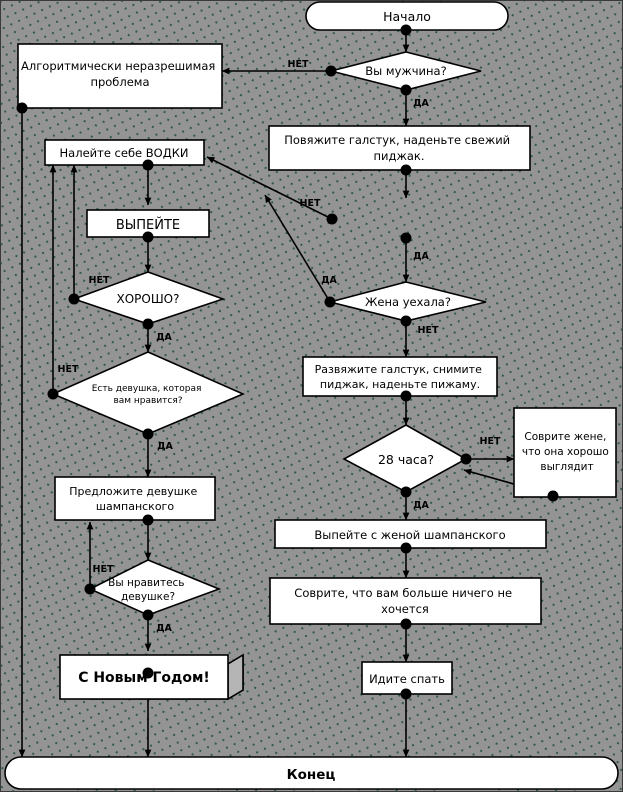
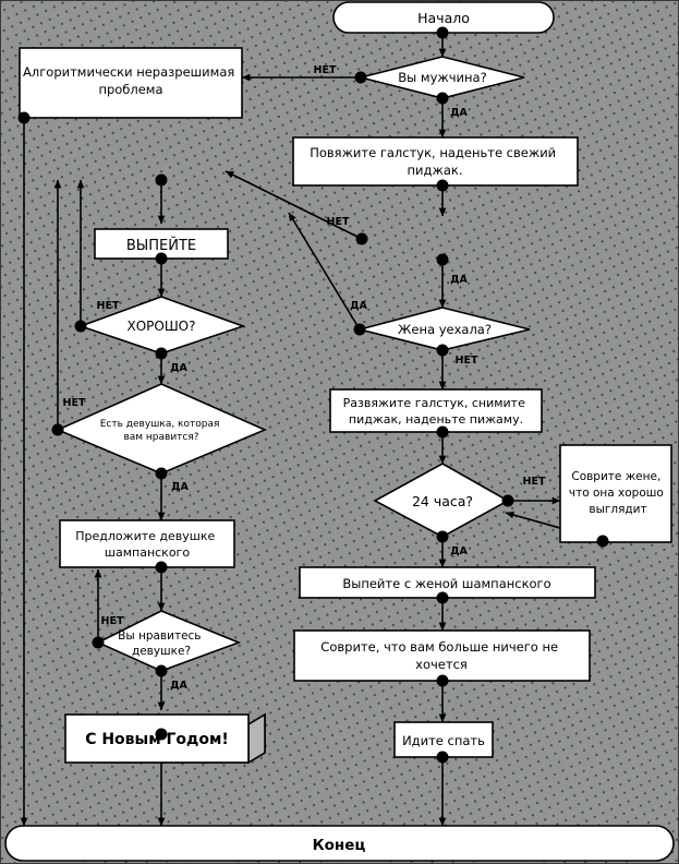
  Начало
  Вы мужчина?
  Алгоритмически неразрешимая проблема
  Повяжите галстук, наденьте свежий пиджак.
  Жена уехала?
- Налейте себе ВОДКИ
  ВЫПЕЙТЕ
  ХОРОШО?
  Есть девушка, которая вам нравится?
  Предложите девушке шампанского
  Вы нравитесь девушке?
  С Новым Годом!
  Развяжите галстук, снимите пиджак, наденьте пижаму.
- 28 часа?
+ 24 часа?
  Соврите жене, что она хорошо выглядит
  Выпейте с женой шампанского
  Соврите, что вам больше ничего не хочется
  Идите спать
  Конец
  НЕТ
  ДА
  НЕТ
  ДА
  ДА
  НЕТ
  НЕТ
  ДА
  НЕТ
  ДА
  НЕТ
  ДА
  НЕТ
  ДА
